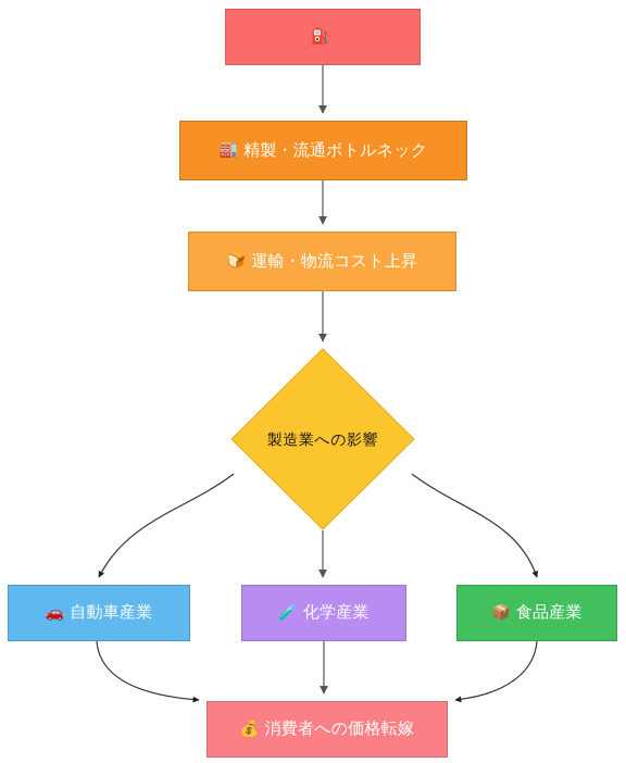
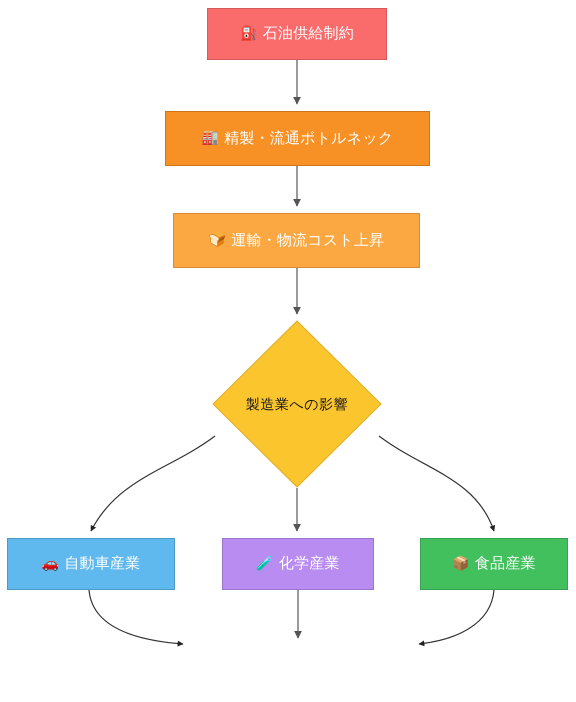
  ⛽
+ 石油供給制約
  🏭
  精製・流通ボトルネック
  🍞
  運輸・物流コスト上昇
  製造業への影響
  🚗
  自動車産業
  🧪
  化学産業
  📦
  食品産業
- 💰
- 消費者への価格転嫁
